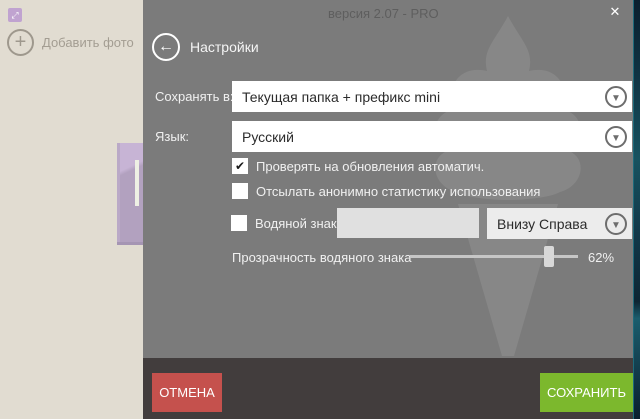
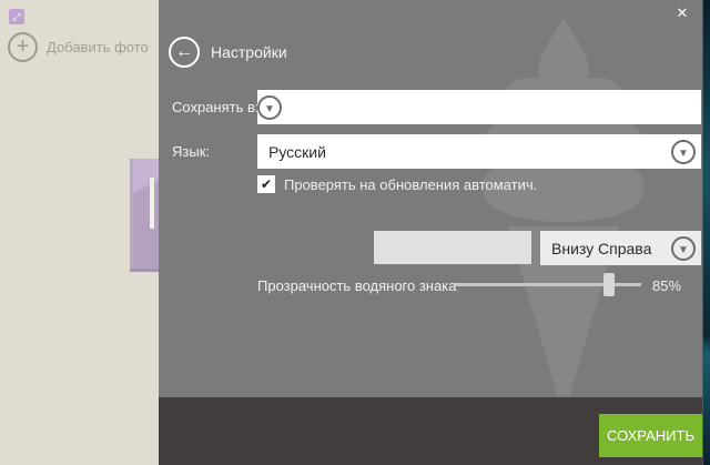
  ⤢
  +
  Добавить фото
- версия 2.07 - PRO
  ✕
  ←
  Настройки
  Сохранять в
- Текущая папка + префикс mini
  ▼
  Язык:
  Русский
  ▼
  ✔
  Проверять на обновления автоматич.
- Отсылать анонимно статистику использования
- Водяной знак
  Внизу Справа
  ▼
  Прозрачность водяного знака
- 62%
+ 85%
- ОТМЕНА
  СОХРАНИТЬ
